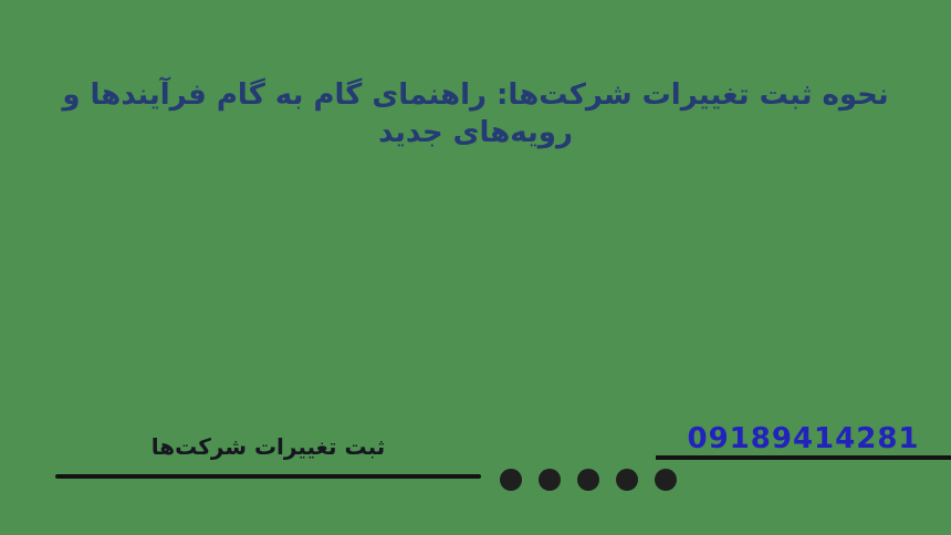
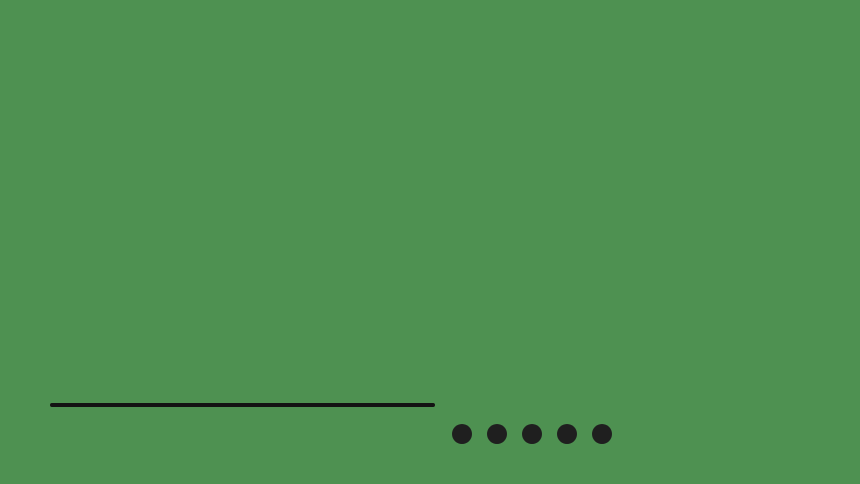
- نحوه ثبت تغییرات شرکت‌ها: راهنمای گام به گام فرآیندها و رویه‌های جدید
- ثبت تغییرات شرکت‌ها
- 09189414281
